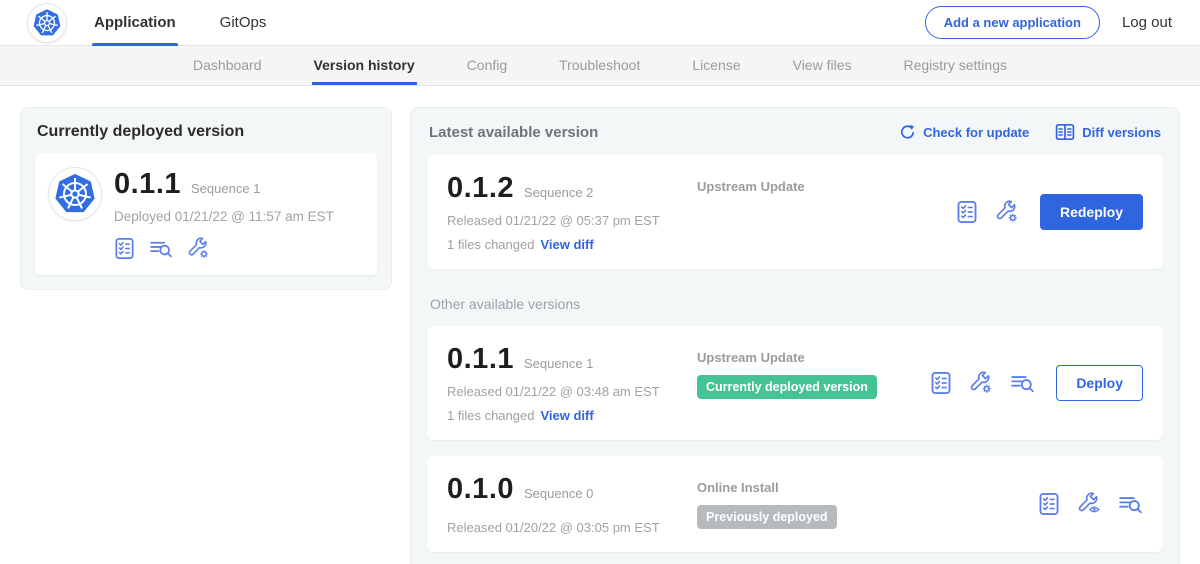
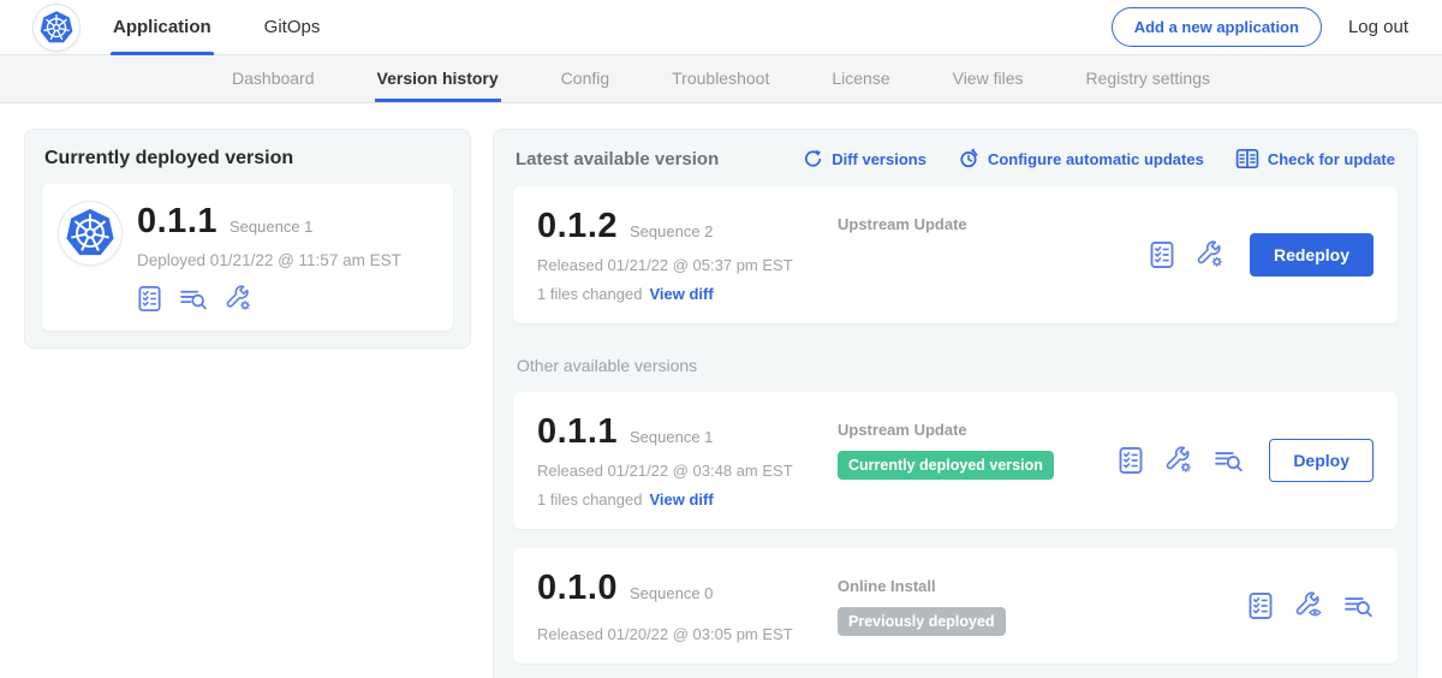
  Application
  GitOps
  Add a new application
  Log out
  Dashboard
  Version history
  Config
  Troubleshoot
  License
  View files
  Registry settings
  Currently deployed version
  0.1.1
  Sequence 1
  Deployed 01/21/22 @ 11:57 am EST
  Latest available version
- Check for update
+ Diff versions
+ Configure automatic updates
- Diff versions
+ Check for update
  0.1.2
  Sequence 2
  Released 01/21/22 @ 05:37 pm EST
  1 files changed View diff
  Upstream Update
  Redeploy
  Other available versions
  0.1.1
  Sequence 1
  Released 01/21/22 @ 03:48 am EST
  1 files changed View diff
  Upstream Update
  Currently deployed version
  Deploy
  0.1.0
  Sequence 0
  Released 01/20/22 @ 03:05 pm EST
  Online Install
  Previously deployed
